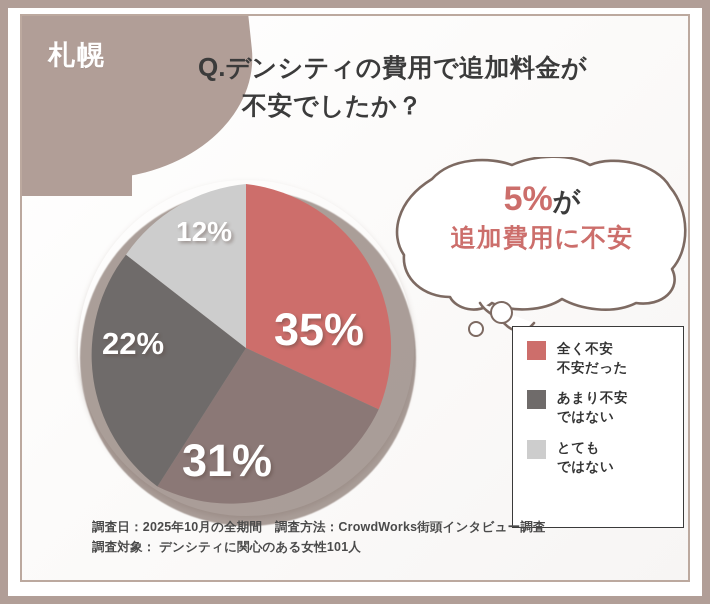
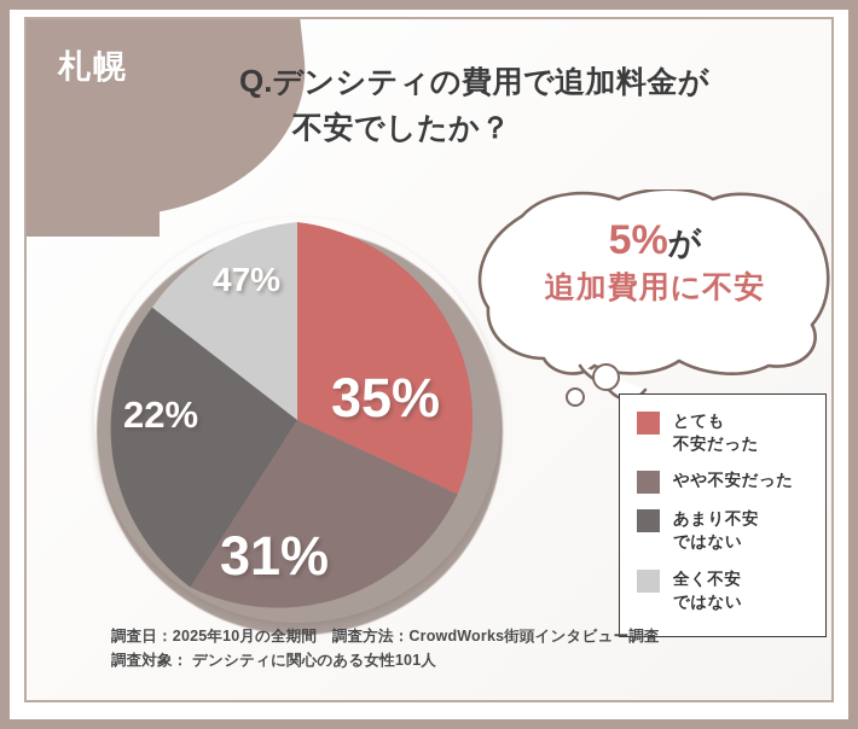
  札幌
  Q.デンシティの費用で追加料金が
  不安でしたか？
  35%
  31%
  22%
- 12%
+ 47%
  5%が
  追加費用に不安
- 全く不安
+ とても
  不安だった
+ やや不安だった
  あまり不安
  ではない
- とても
+ 全く不安
  ではない
  調査日：2025年10月の全期間 調査方法：CrowdWorks街頭インタビュー調査
  調査対象： デンシティに関心のある女性101人
